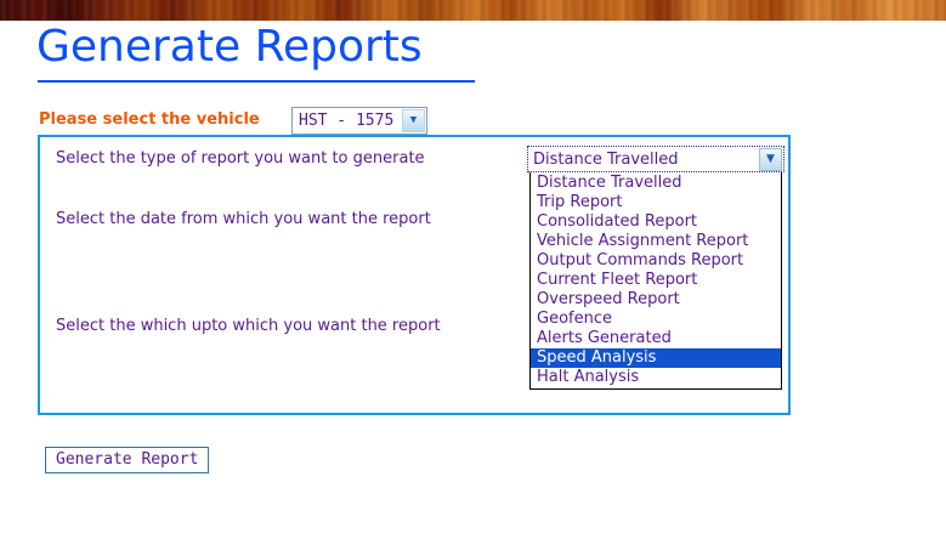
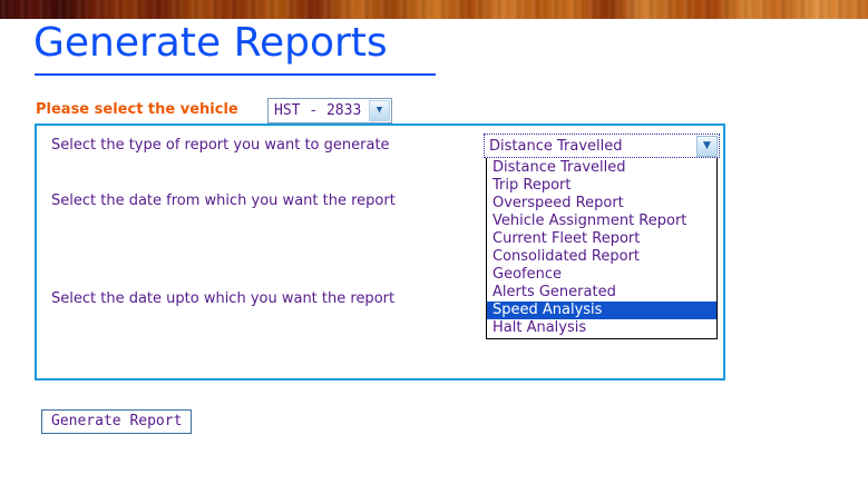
  Generate Reports
  Please select the vehicle
- HST - 1575
+ HST - 2833
  ▼
  Select the type of report you want to generate
  Select the date from which you want the report
- Select the which upto which you want the report
+ Select the date upto which you want the report
  Distance Travelled
  ▼
  Distance Travelled
  Trip Report
- Consolidated Report
+ Overspeed Report
  Vehicle Assignment Report
- Output Commands Report
  Current Fleet Report
- Overspeed Report
+ Consolidated Report
  Geofence
  Alerts Generated
  Speed Analysis
  Halt Analysis
  Generate Report
